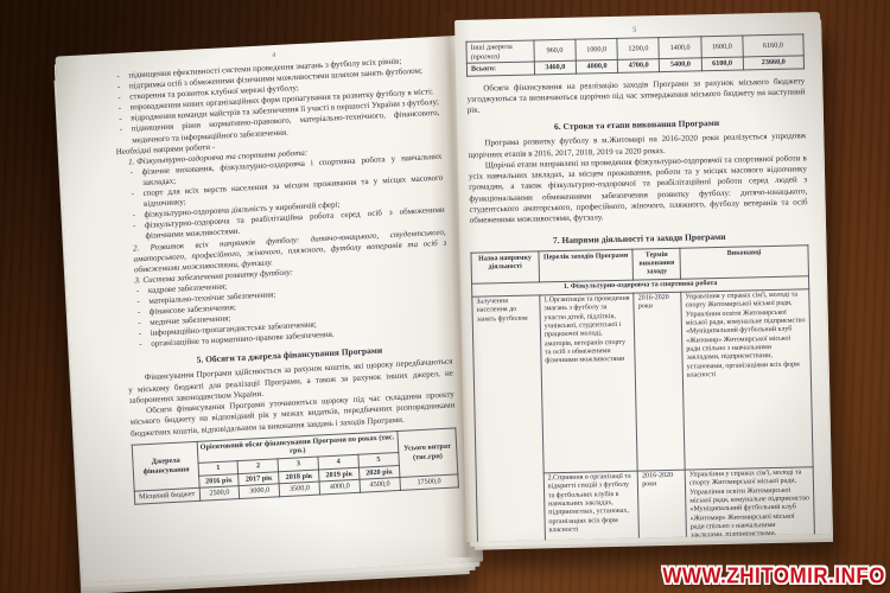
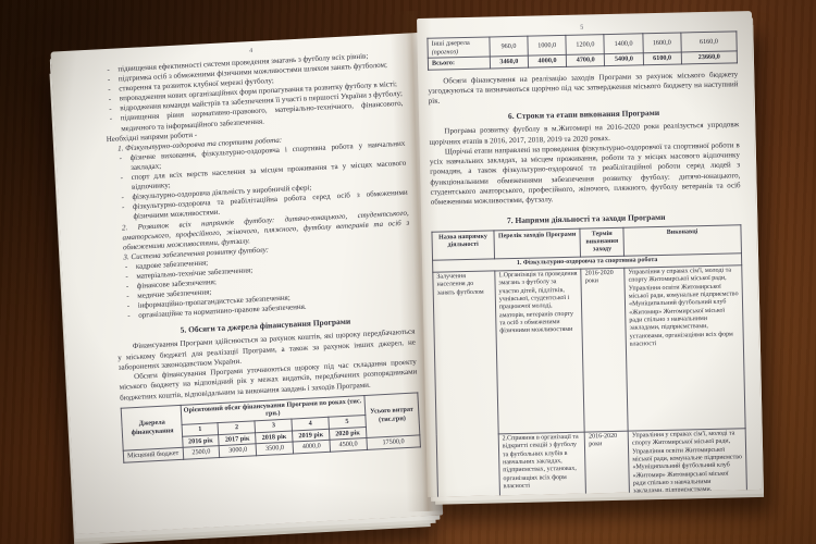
- WWW.ZHITOMIR.INFO
